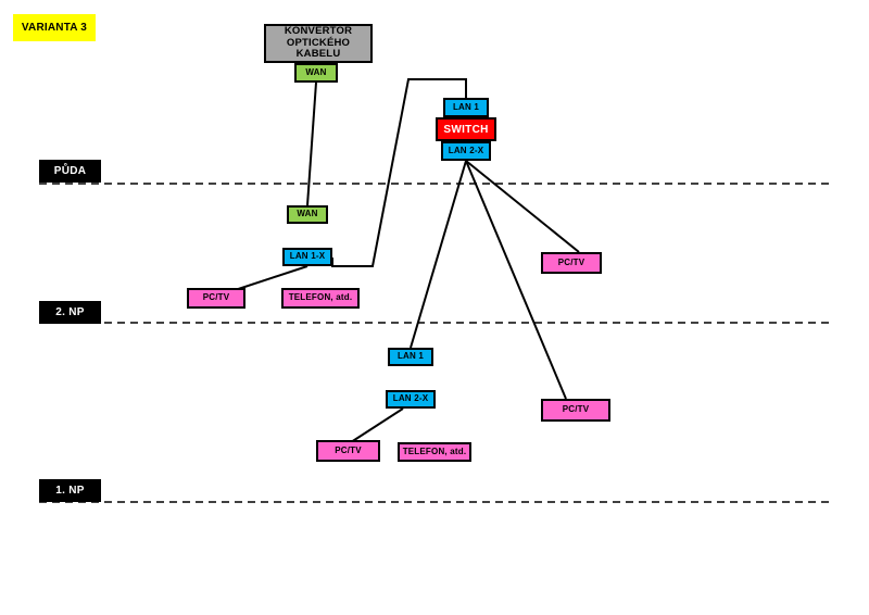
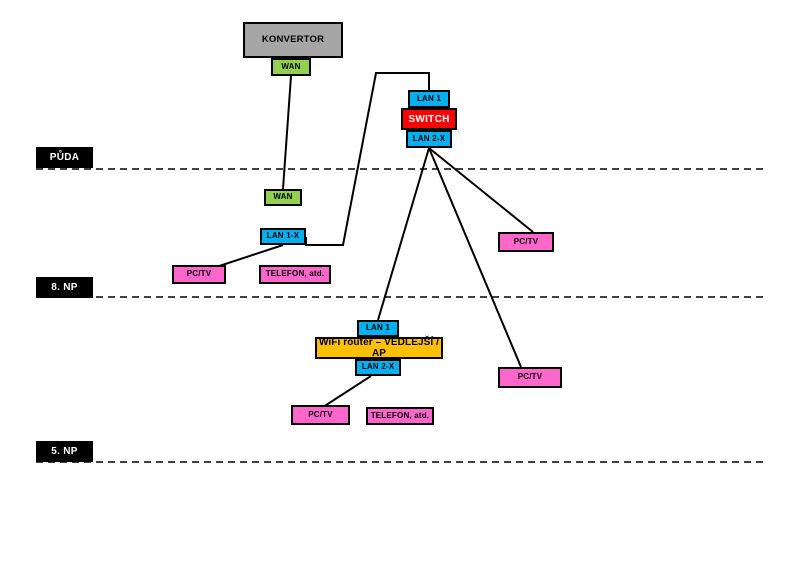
- VARIANTA 3
  PŮDA
- 2. NP
+ 8. NP
- 1. NP
+ 5. NP
  KONVERTOR
- OPTICKÉHO KABELU
  WAN
  LAN 1
  SWITCH
  LAN 2-X
  WAN
  LAN 1-X
  PC/TV
  TELEFON, atd.
  PC/TV
  LAN 1
+ WiFi router – VEDLEJŠÍ / AP
  LAN 2-X
  PC/TV
  TELEFON, atd.
  PC/TV
